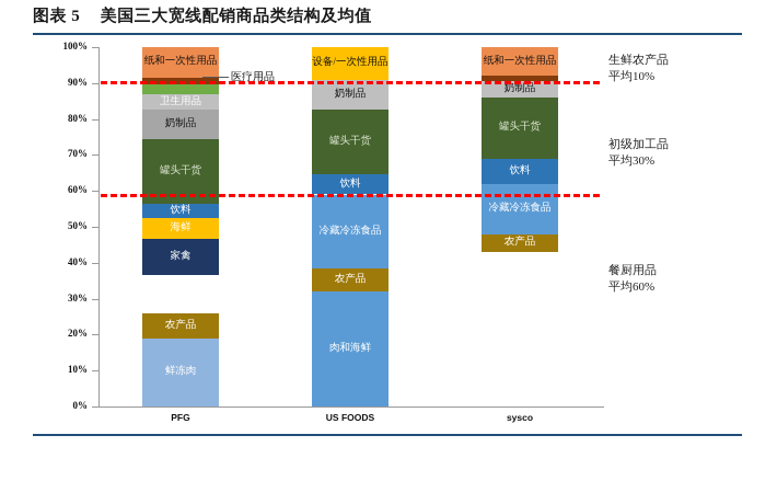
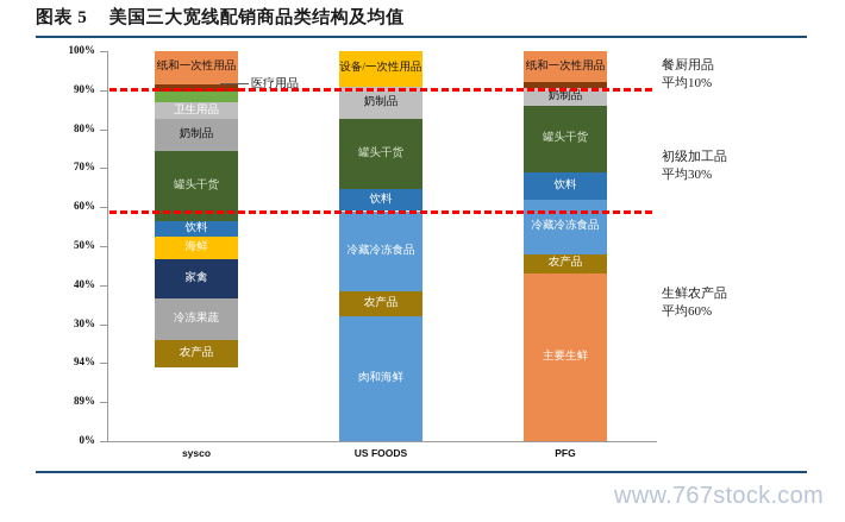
  图表 5 美国三大宽线配销商品类结构及均值
  0%
- 10%
+ 89%
- 20%
+ 94%
  30%
  40%
  50%
  60%
  70%
  80%
  90%
  100%
- 鲜冻肉
  农产品
+ 冷冻果蔬
  家禽
  海鲜
  饮料
  罐头干货
  奶制品
  卫生用品
  纸和一次性用品
  肉和海鲜
  农产品
  冷藏冷冻食品
  饮料
  罐头干货
  奶制品
  设备/一次性用品
+ 主要生鲜
  农产品
  冷藏冷冻食品
  饮料
  罐头干货
  奶制品
  纸和一次性用品
- PFG
+ sysco
  US FOODS
- sysco
+ PFG
  医疗用品
- 生鲜农产品
+ 餐厨用品
  平均10%
  初级加工品
  平均30%
- 餐厨用品
+ 生鲜农产品
  平均60%
+ www.767stock.com
